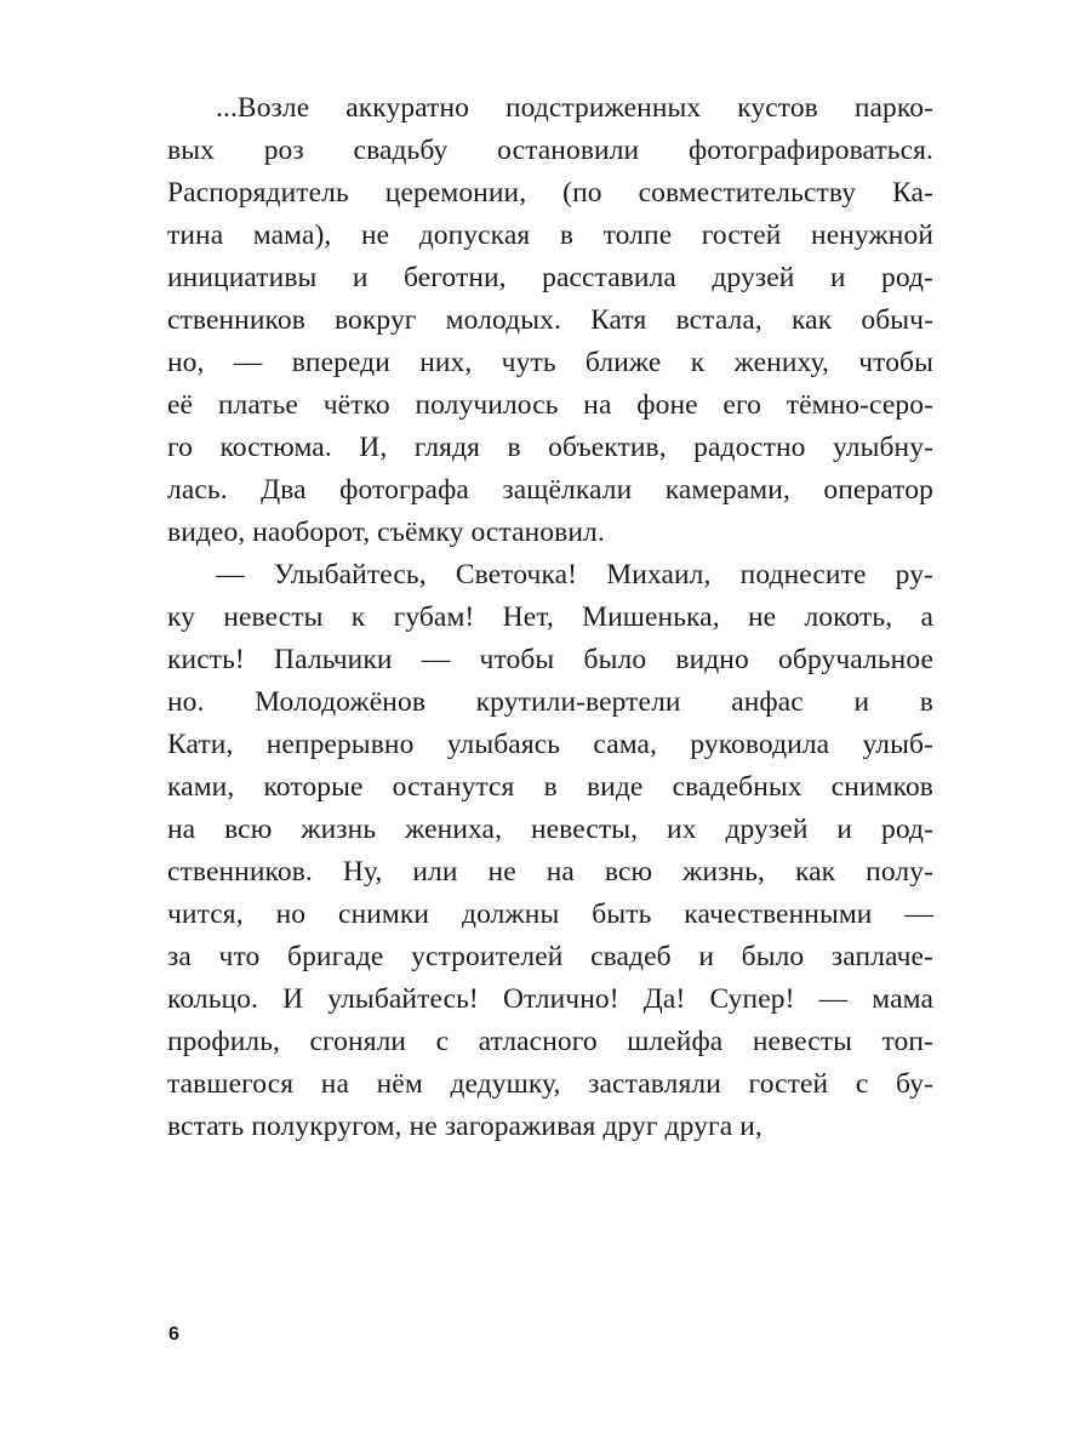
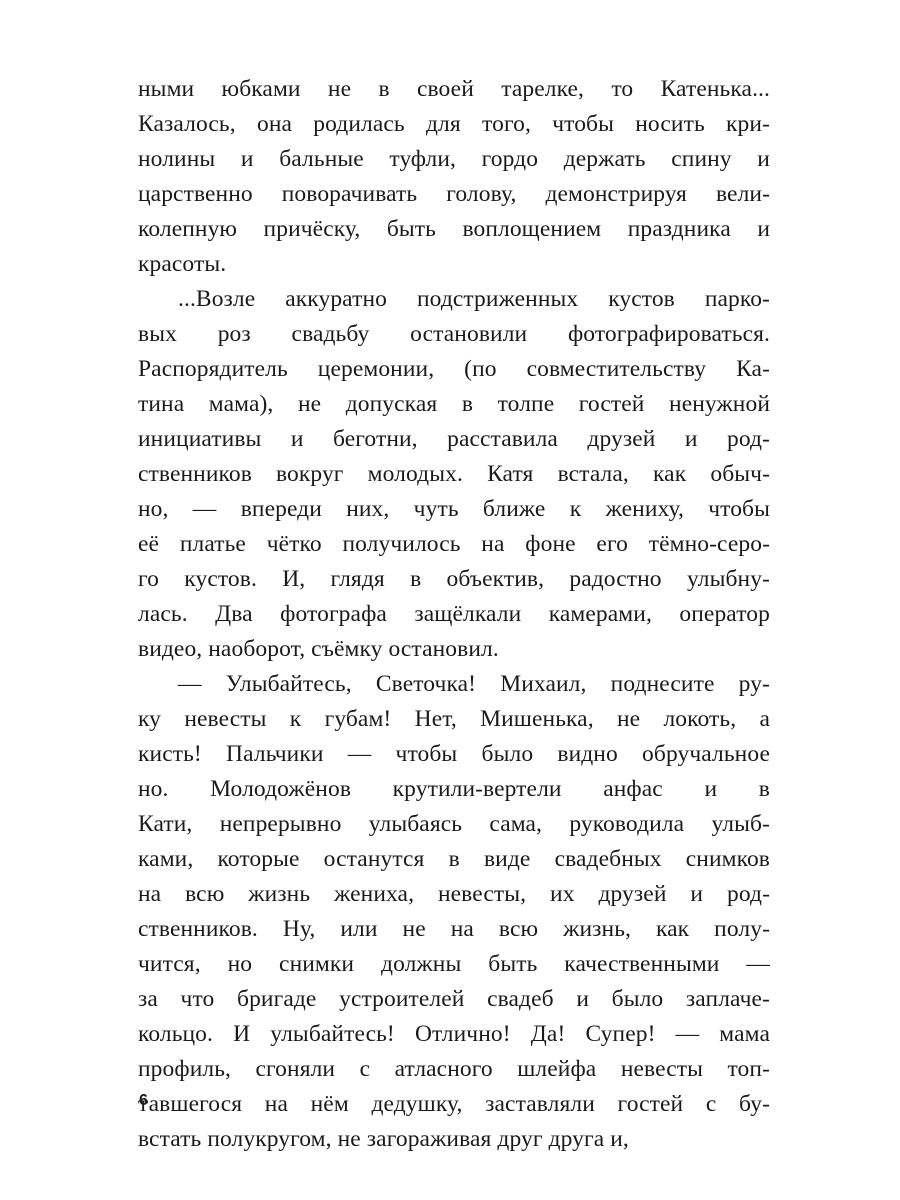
+ ными юбками не в своей тарелке, то Катенька...
+ Казалось, она родилась для того, чтобы носить кри-
+ нолины и бальные туфли, гордо держать спину и
+ царственно поворачивать голову, демонстрируя вели-
+ колепную причёску, быть воплощением праздника и
+ красоты.
  ...Возле аккуратно подстриженных кустов парко-
  вых роз свадьбу остановили фотографироваться.
  Распорядитель церемонии, (по совместительству Ка-
  тина мама), не допуская в толпе гостей ненужной
  инициативы и беготни, расставила друзей и род-
  ственников вокруг молодых. Катя встала, как обыч-
  но, — впереди них, чуть ближе к жениху, чтобы
  её платье чётко получилось на фоне его тёмно-серо-
- го костюма. И, глядя в объектив, радостно улыбну-
+ го кустов. И, глядя в объектив, радостно улыбну-
  лась. Два фотографа защёлкали камерами, оператор
  видео, наоборот, съёмку остановил.
  — Улыбайтесь, Светочка! Михаил, поднесите ру-
  ку невесты к губам! Нет, Мишенька, не локоть, а
  кисть! Пальчики — чтобы было видно обручальное
  но. Молодожёнов крутили-вертели анфас и в
  Кати, непрерывно улыбаясь сама, руководила улыб-
  ками, которые останутся в виде свадебных снимков
  на всю жизнь жениха, невесты, их друзей и род-
  ственников. Ну, или не на всю жизнь, как полу-
  чится, но снимки должны быть качественными —
  за что бригаде устроителей свадеб и было заплаче-
  кольцо. И улыбайтесь! Отлично! Да! Супер! — мама
  профиль, сгоняли с атласного шлейфа невесты топ-
  тавшегося на нём дедушку, заставляли гостей с бу-
  встать полукругом, не загораживая друг друга и,
  6
